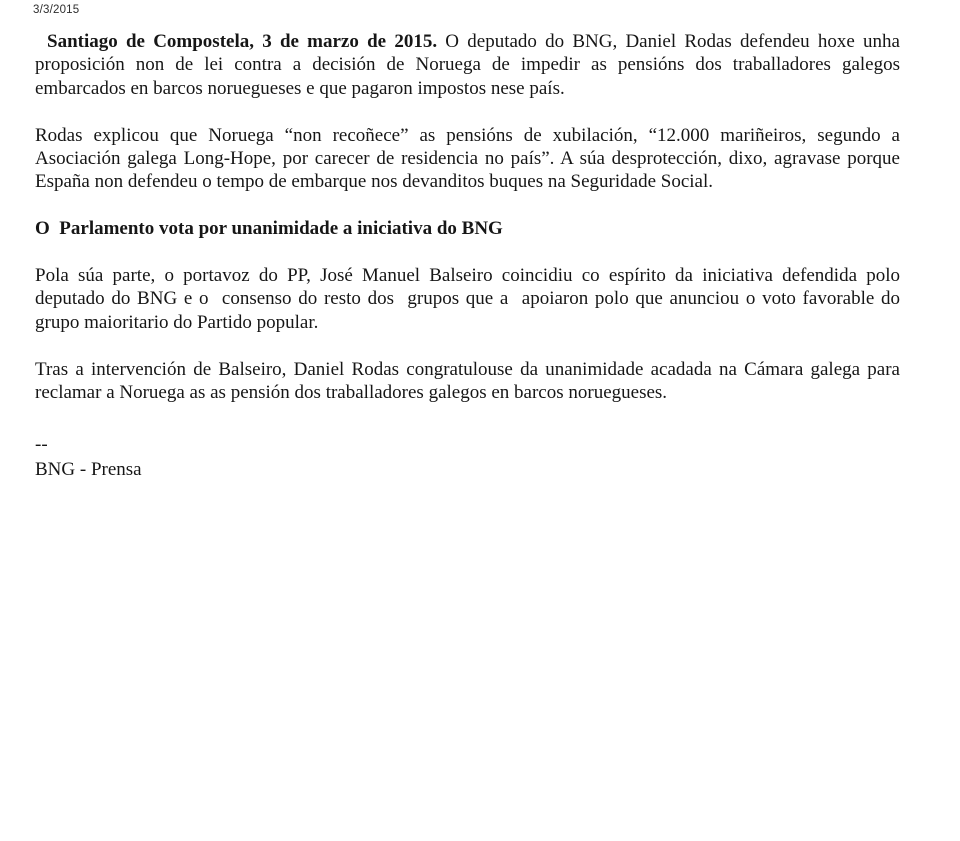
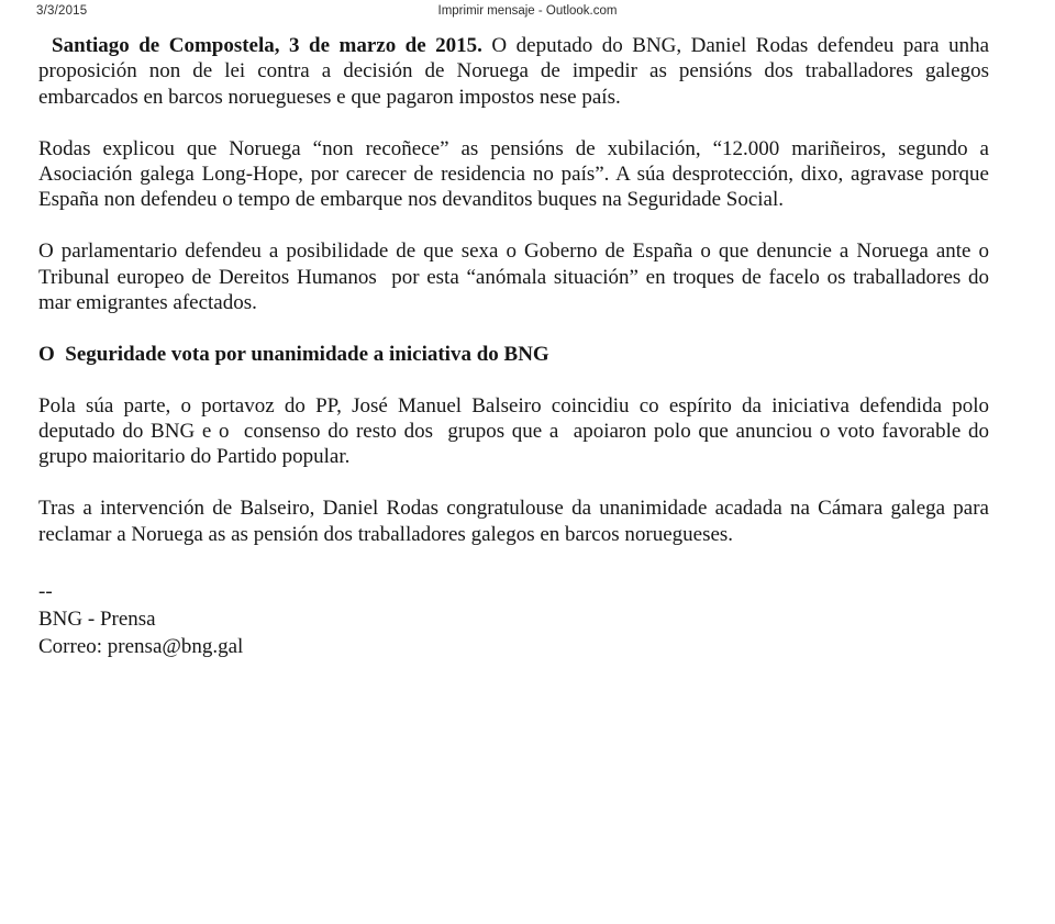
  3/3/2015
+ Imprimir mensaje - Outlook.com
- Santiago de Compostela, 3 de marzo de 2015. O deputado do BNG, Daniel Rodas defendeu hoxe unha proposición non de lei contra a decisión de Noruega de impedir as pensións dos traballadores galegos embarcados en barcos noruegueses e que pagaron impostos nese país.
+ Santiago de Compostela, 3 de marzo de 2015. O deputado do BNG, Daniel Rodas defendeu para unha proposición non de lei contra a decisión de Noruega de impedir as pensións dos traballadores galegos embarcados en barcos noruegueses e que pagaron impostos nese país.
  Rodas explicou que Noruega “non recoñece” as pensións de xubilación, “12.000 mariñeiros, segundo a Asociación galega Long-Hope, por carecer de residencia no país”. A súa desprotección, dixo, agravase porque España non defendeu o tempo de embarque nos devanditos buques na Seguridade Social.
+ O parlamentario defendeu a posibilidade de que sexa o Goberno de España o que denuncie a Noruega ante o Tribunal europeo de Dereitos Humanos por esta “anómala situación” en troques de facelo os traballadores do mar emigrantes afectados.
- O Parlamento vota por unanimidade a iniciativa do BNG
+ O Seguridade vota por unanimidade a iniciativa do BNG
  Pola súa parte, o portavoz do PP, José Manuel Balseiro coincidiu co espírito da iniciativa defendida polo deputado do BNG e o consenso do resto dos grupos que a apoiaron polo que anunciou o voto favorable do grupo maioritario do Partido popular.
  Tras a intervención de Balseiro, Daniel Rodas congratulouse da unanimidade acadada na Cámara galega para reclamar a Noruega as as pensión dos traballadores galegos en barcos noruegueses.
  --
  BNG - Prensa
+ Correo: prensa@bng.gal
